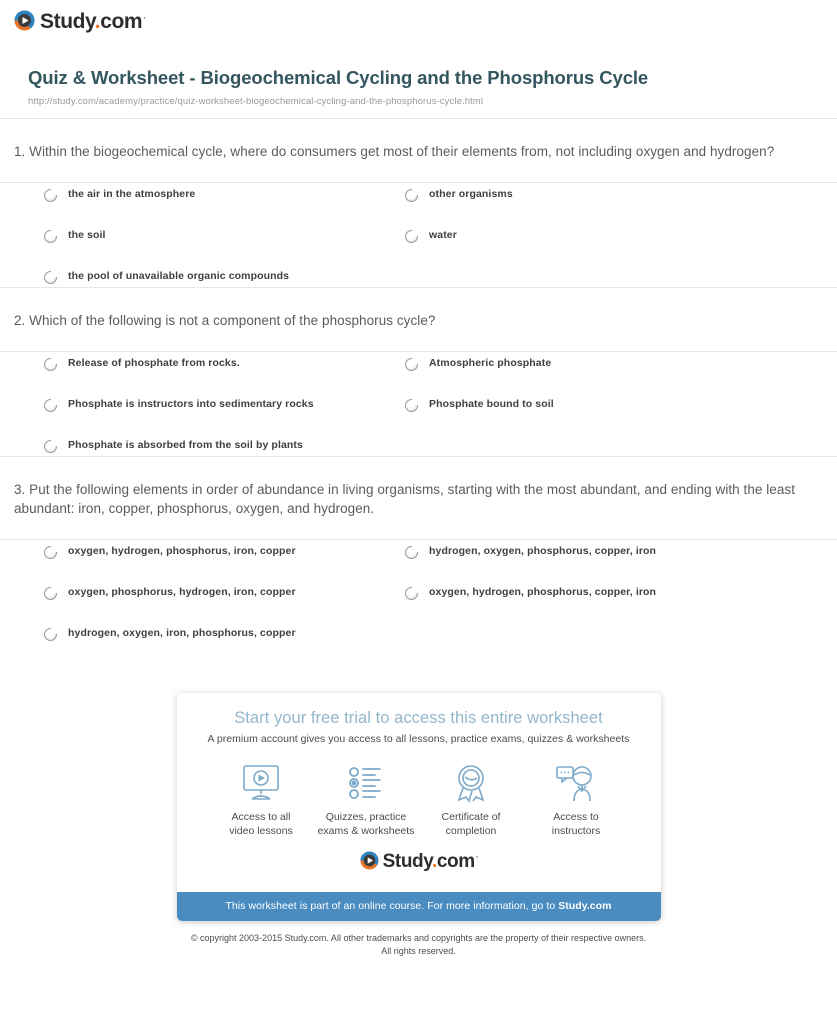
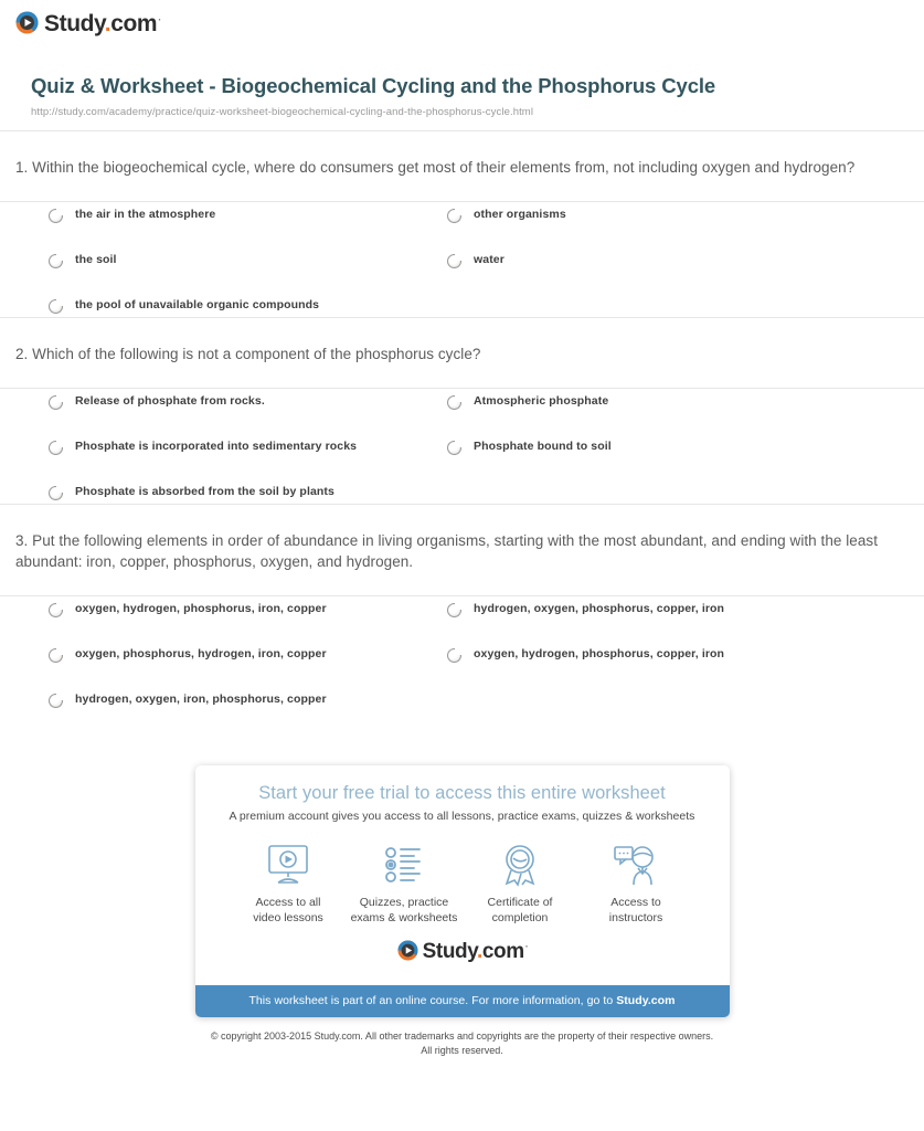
  Study.com·
  Quiz & Worksheet - Biogeochemical Cycling and the Phosphorus Cycle
  http://study.com/academy/practice/quiz-worksheet-biogeochemical-cycling-and-the-phosphorus-cycle.html
  1. Within the biogeochemical cycle, where do consumers get most of their elements from, not including oxygen and hydrogen?
  the air in the atmosphere
  the soil
  the pool of unavailable organic compounds
  other organisms
  water
  2. Which of the following is not a component of the phosphorus cycle?
  Release of phosphate from rocks.
- Phosphate is instructors into sedimentary rocks
+ Phosphate is incorporated into sedimentary rocks
  Phosphate is absorbed from the soil by plants
  Atmospheric phosphate
  Phosphate bound to soil
  3. Put the following elements in order of abundance in living organisms, starting with the most abundant, and ending with the least abundant: iron, copper, phosphorus, oxygen, and hydrogen.
  oxygen, hydrogen, phosphorus, iron, copper
  oxygen, phosphorus, hydrogen, iron, copper
  hydrogen, oxygen, iron, phosphorus, copper
  hydrogen, oxygen, phosphorus, copper, iron
  oxygen, hydrogen, phosphorus, copper, iron
  Start your free trial to access this entire worksheet
  A premium account gives you access to all lessons, practice exams, quizzes & worksheets
  Access to all
  video lessons
  Quizzes, practice
  exams & worksheets
  Certificate of
  completion
  Access to
  instructors
  Study.com·
  This worksheet is part of an online course. For more information, go to Study.com
  © copyright 2003-2015 Study.com. All other trademarks and copyrights are the property of their respective owners.
  All rights reserved.
